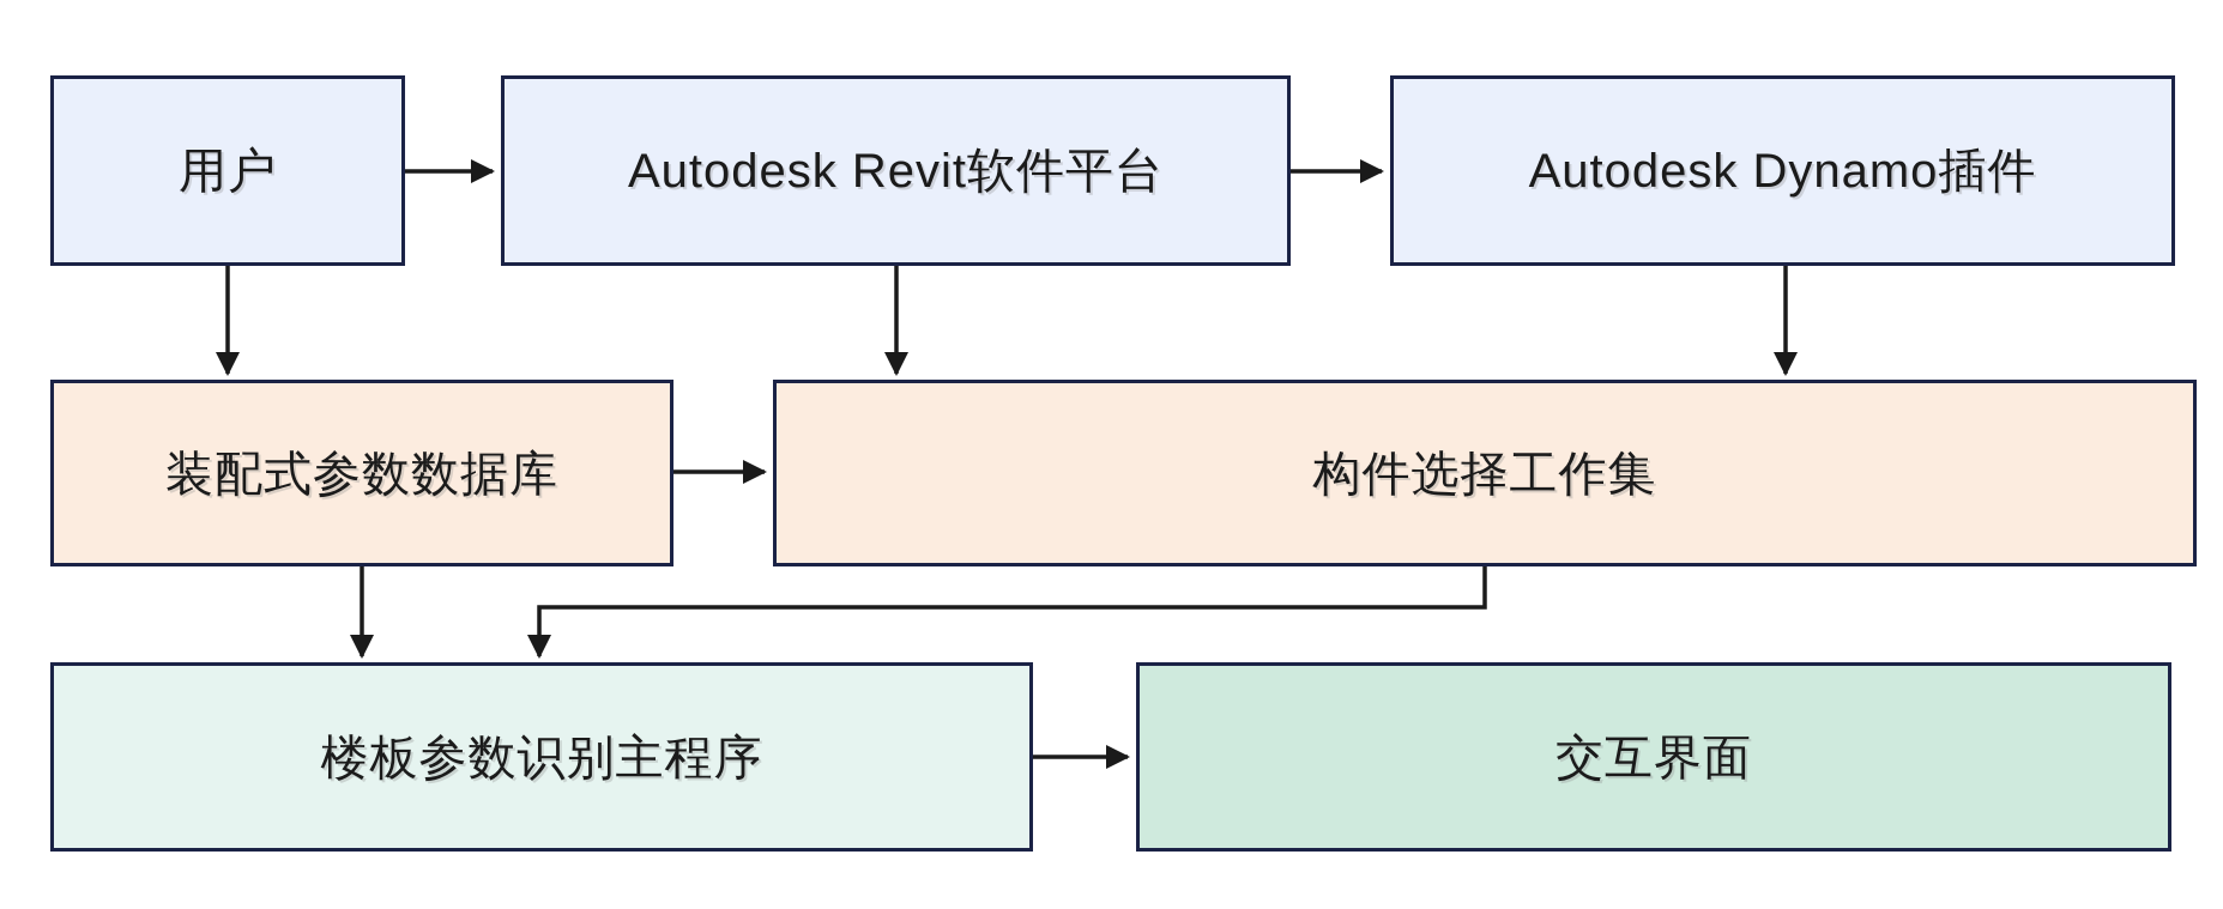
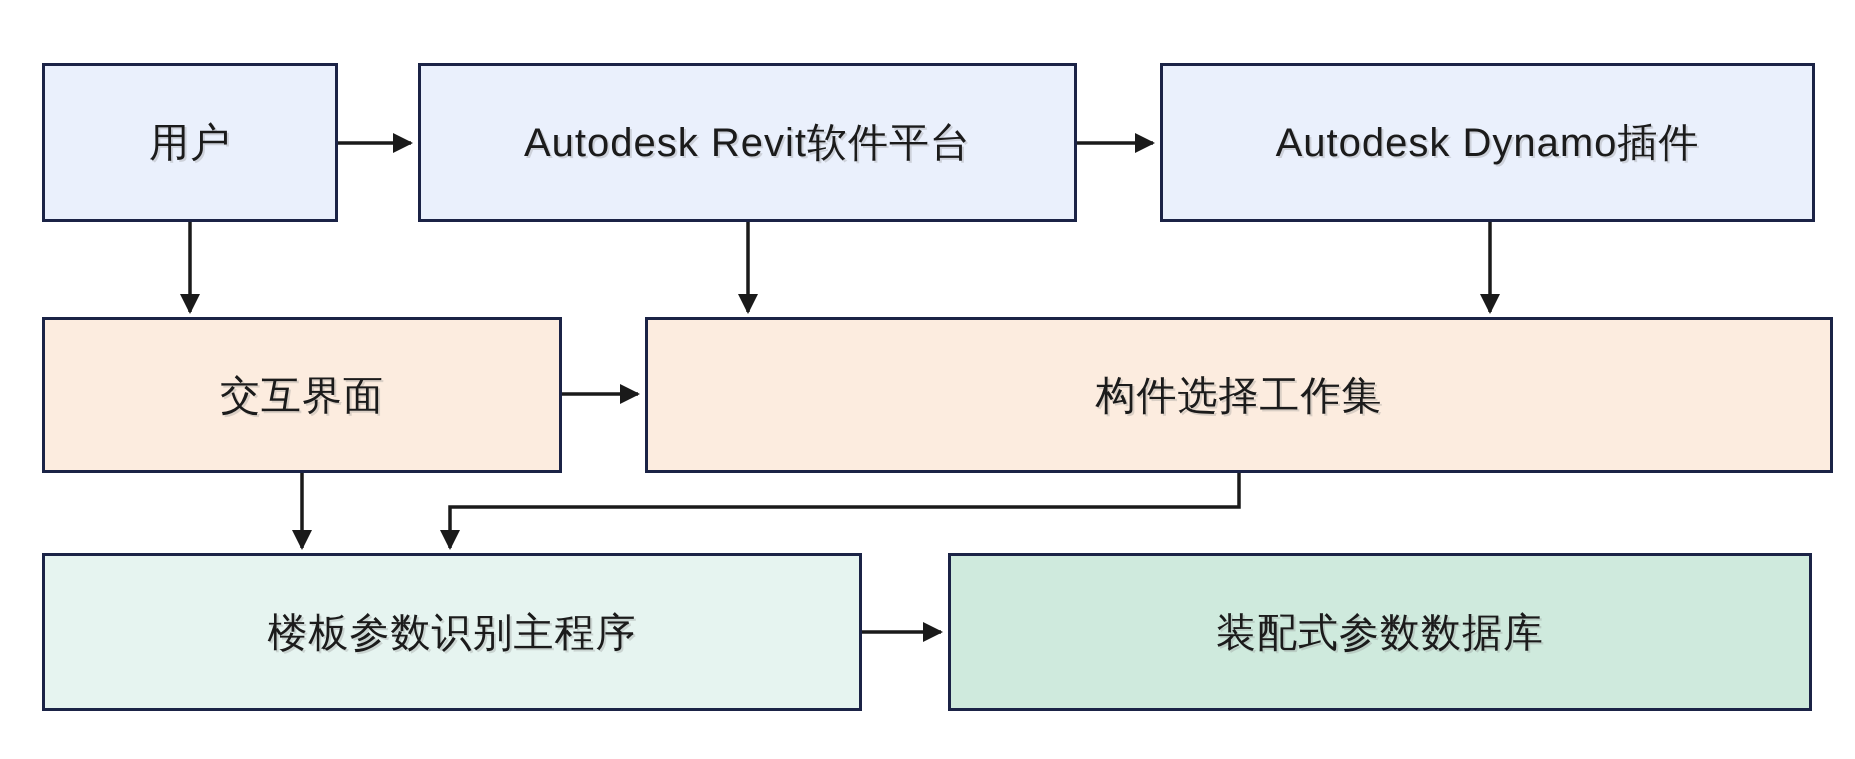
  用户
  Autodesk Revit软件平台
  Autodesk Dynamo插件
- 装配式参数数据库
+ 交互界面
  构件选择工作集
  楼板参数识别主程序
- 交互界面
+ 装配式参数数据库
